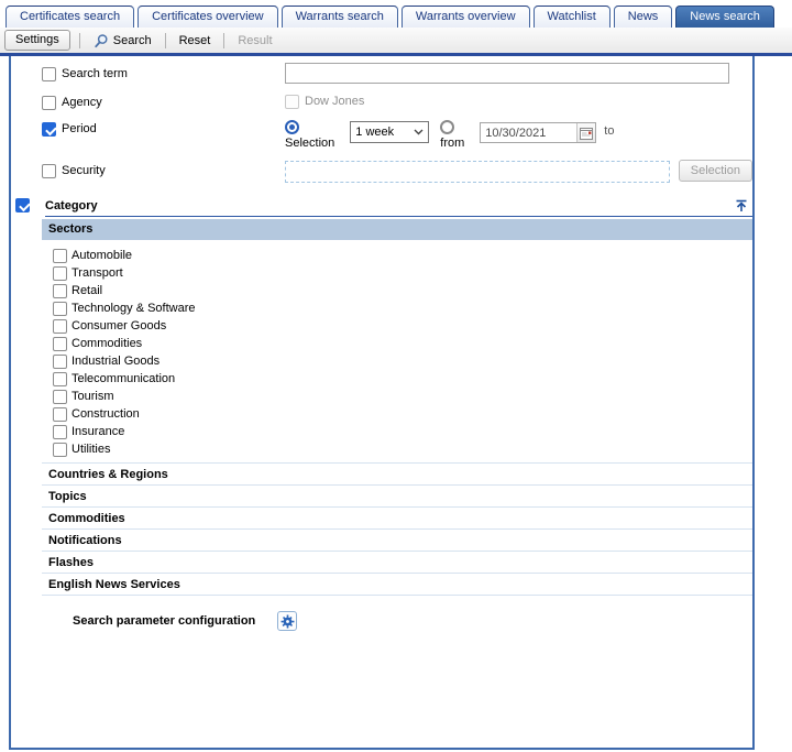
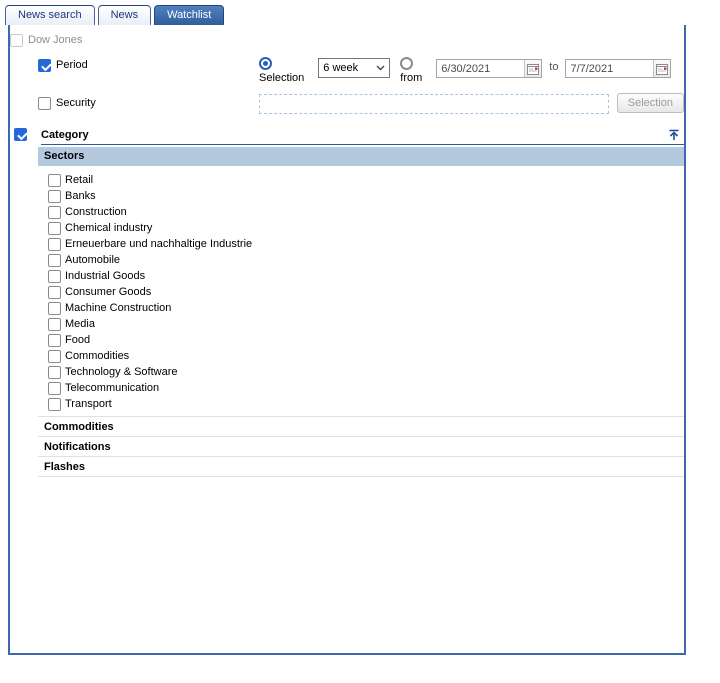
- Certificates search
- Certificates overview
- Warrants search
- Warrants overview
- Watchlist
+ News search
  News
- News search
+ Watchlist
- Settings
- Search
- Reset
- Result
- Search term
- Agency
  Dow Jones
  Period
  Selection
- 1 week
+ 6 week
  from
- 10/30/2021
+ 6/30/2021
  to
+ 7/7/2021
  Security
  Selection
  Category
  Sectors
- Automobile
+ Retail
+ Banks
- Transport
+ Construction
+ Chemical industry
+ Erneuerbare und nachhaltige Industrie
- Retail
+ Automobile
- Technology & Software
+ Industrial Goods
  Consumer Goods
+ Machine Construction
+ Media
+ Food
  Commodities
- Industrial Goods
+ Technology & Software
  Telecommunication
- Tourism
- Construction
+ Transport
- Insurance
- Utilities
- Countries & Regions
- Topics
  Commodities
  Notifications
  Flashes
- English News Services
- Search parameter configuration
